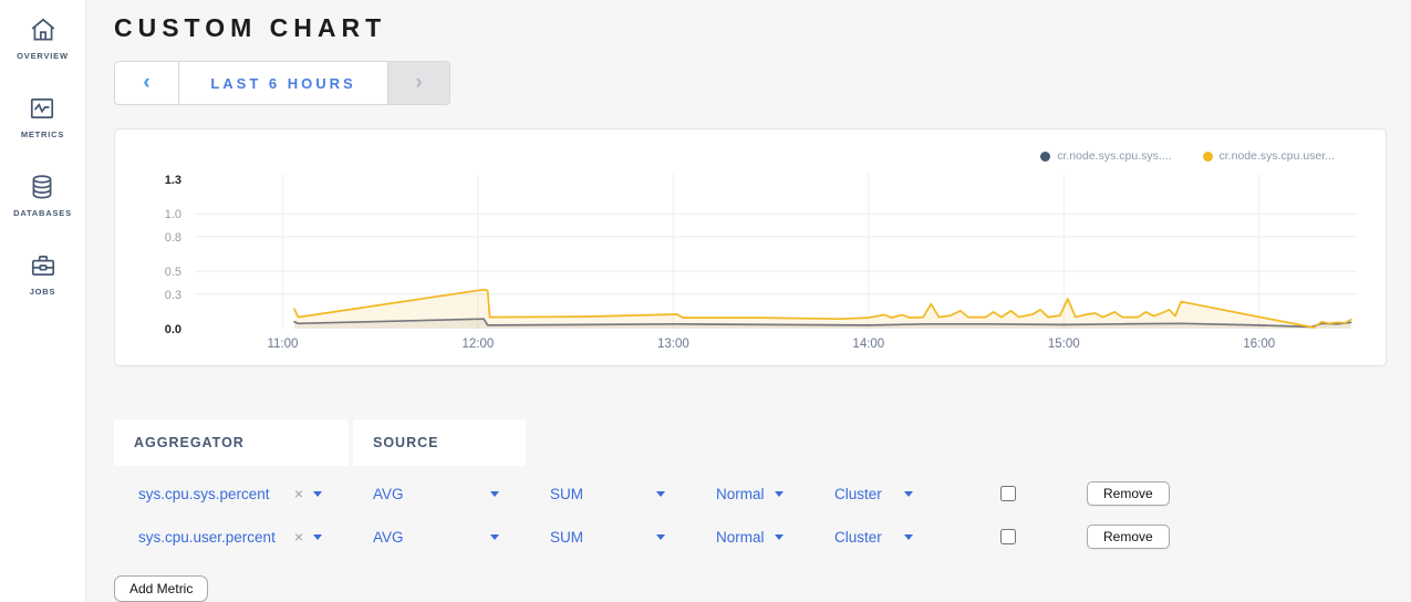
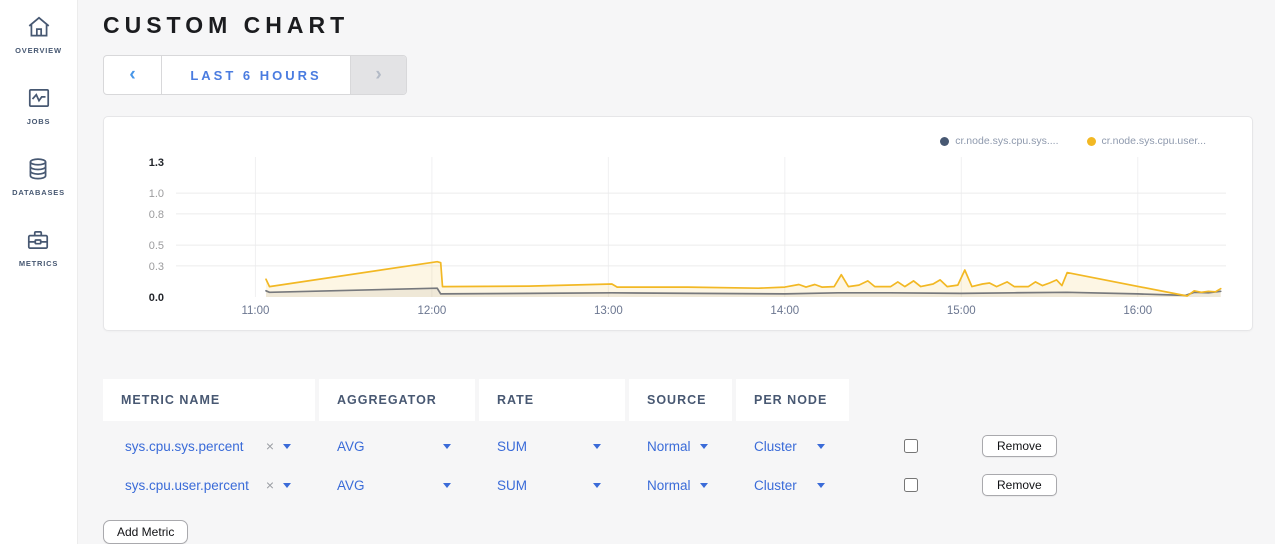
  OVERVIEW
- METRICS
+ JOBS
  DATABASES
- JOBS
+ METRICS
  CUSTOM CHART
  ‹
  LAST 6 HOURS
  ›
  cr.node.sys.cpu.sys....
  cr.node.sys.cpu.user...
  11:00
  12:00
  13:00
  14:00
  15:00
  16:00
  0.0
  0.3
  0.5
  0.8
  1.0
  1.3
+ METRIC NAME
  AGGREGATOR
+ RATE
  SOURCE
+ PER NODE
  sys.cpu.sys.percent
  ×
  AVG
  SUM
  Normal
  Cluster
  Remove
  sys.cpu.user.percent
  ×
  AVG
  SUM
  Normal
  Cluster
  Remove
  Add Metric
